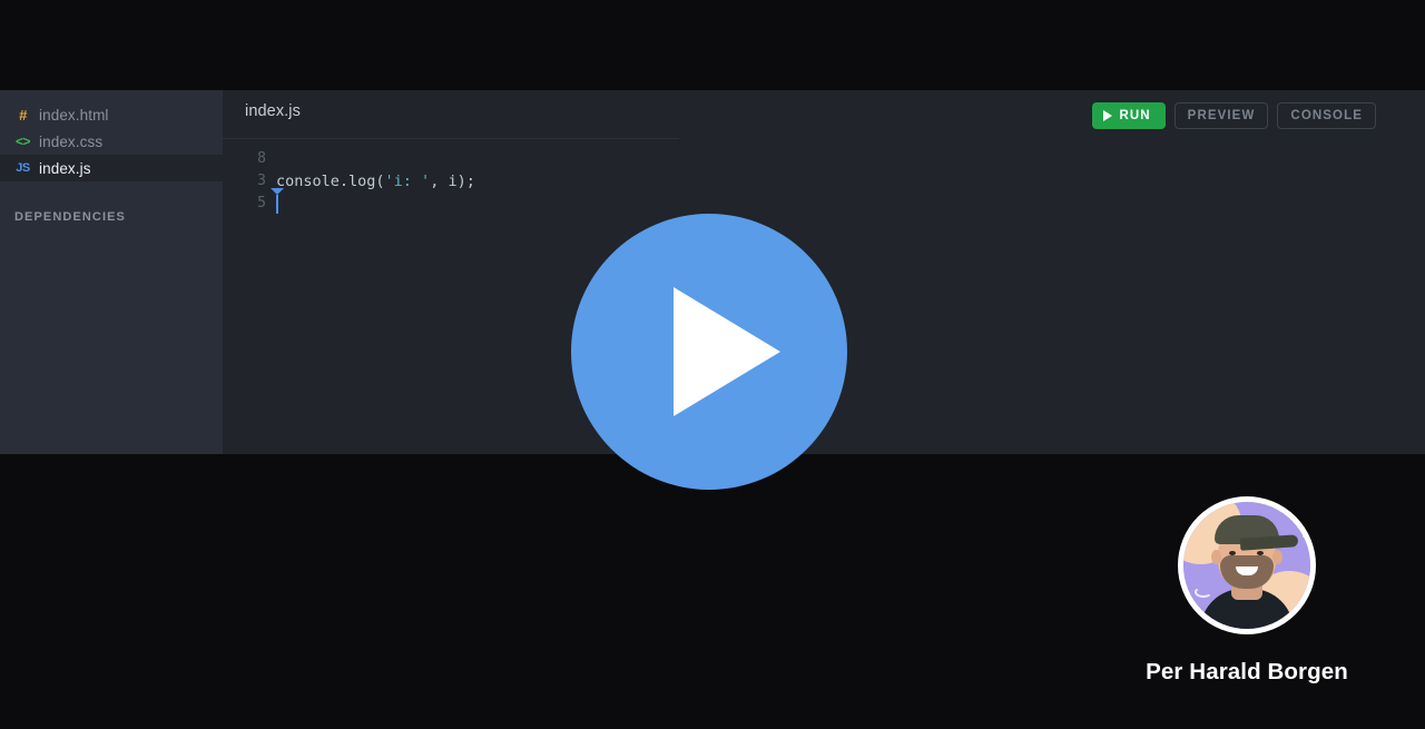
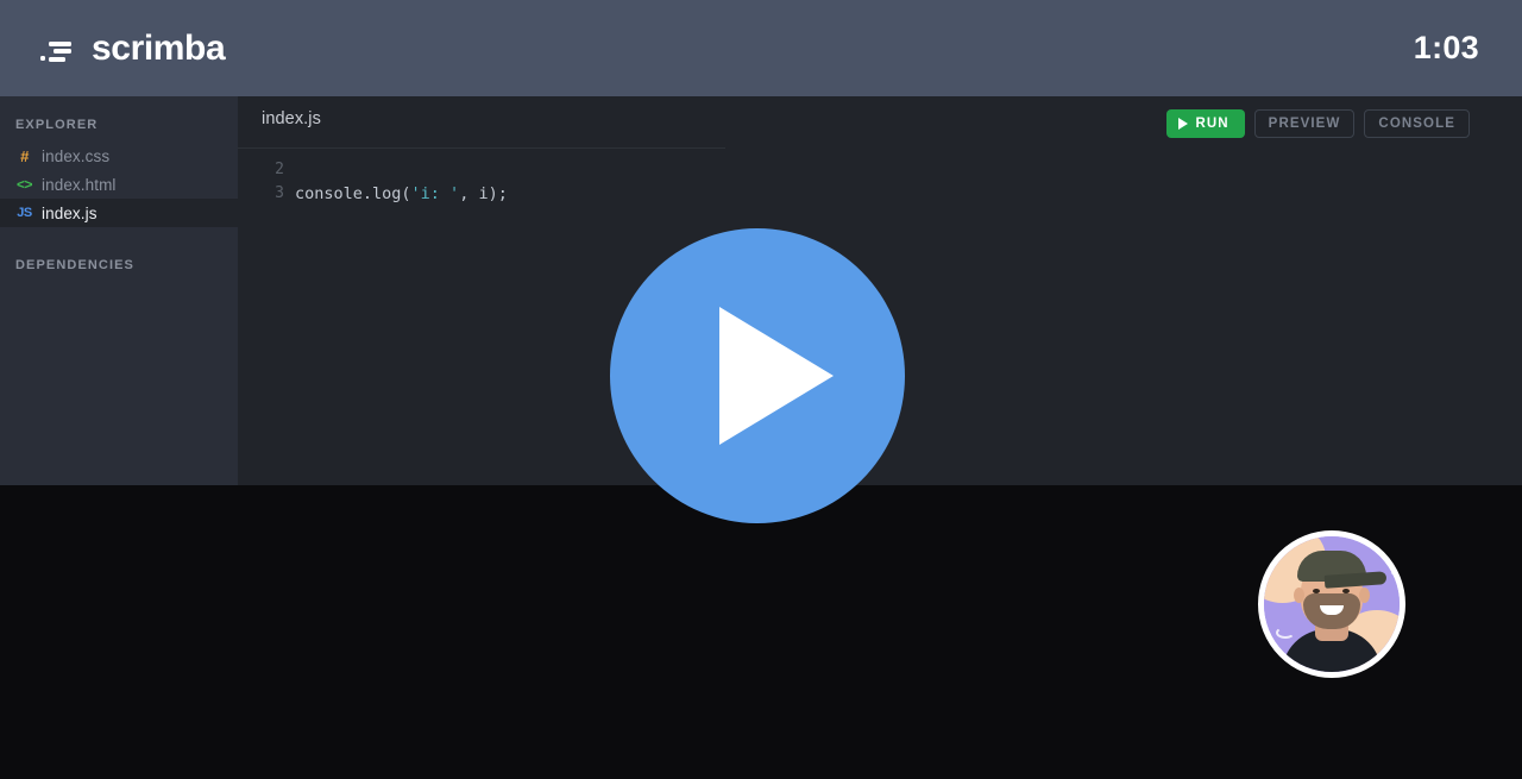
+ scrimba
+ 1:03
+ EXPLORER
  #
- index.html
+ index.css
  <>
- index.css
+ index.html
  JS
  index.js
  DEPENDENCIES
  index.js
  RUN
  PREVIEW
  CONSOLE
- 8
+ 2
  3
  console.log('i: ', i);
- 5
- Per Harald Borgen
